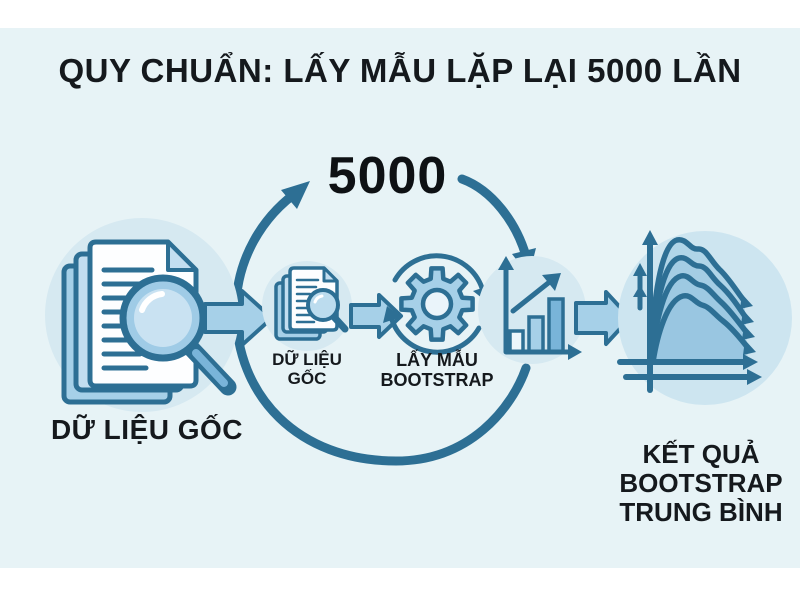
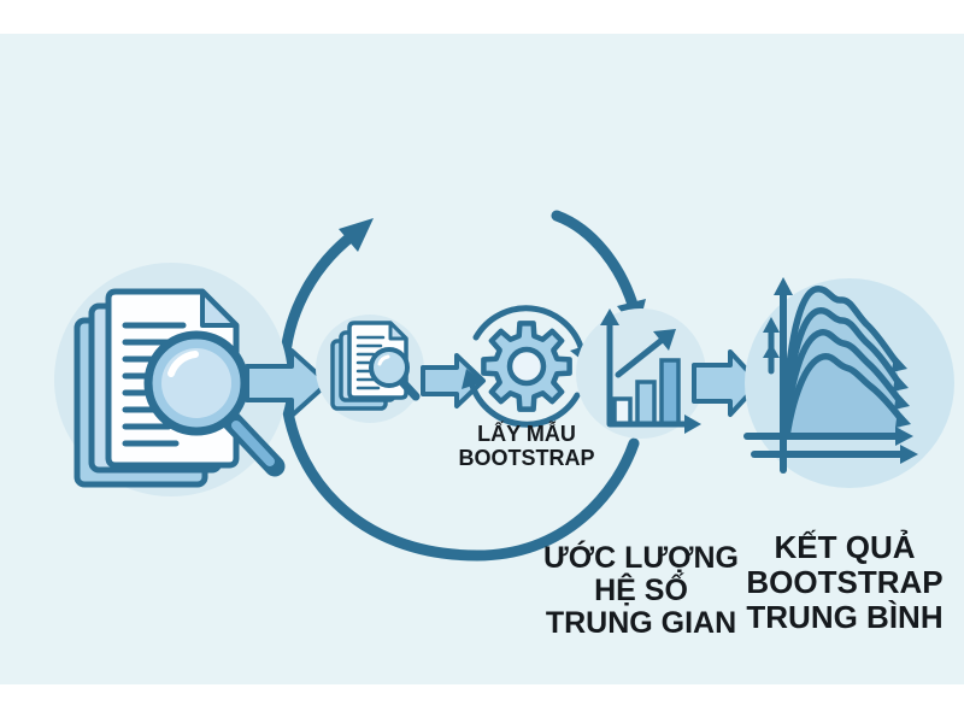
- QUY CHUẨN: LẤY MẪU LẶP LẠI 5000 LẦN
- 5000
- DỮ LIỆU GỐC
- DỮ LIỆU
- GỐC
  LẤY MẪU
  BOOTSTRAP
+ ƯỚC LƯỢNG
+ HỆ SỐ
+ TRUNG GIAN
  KẾT QUẢ
  BOOTSTRAP
  TRUNG BÌNH
